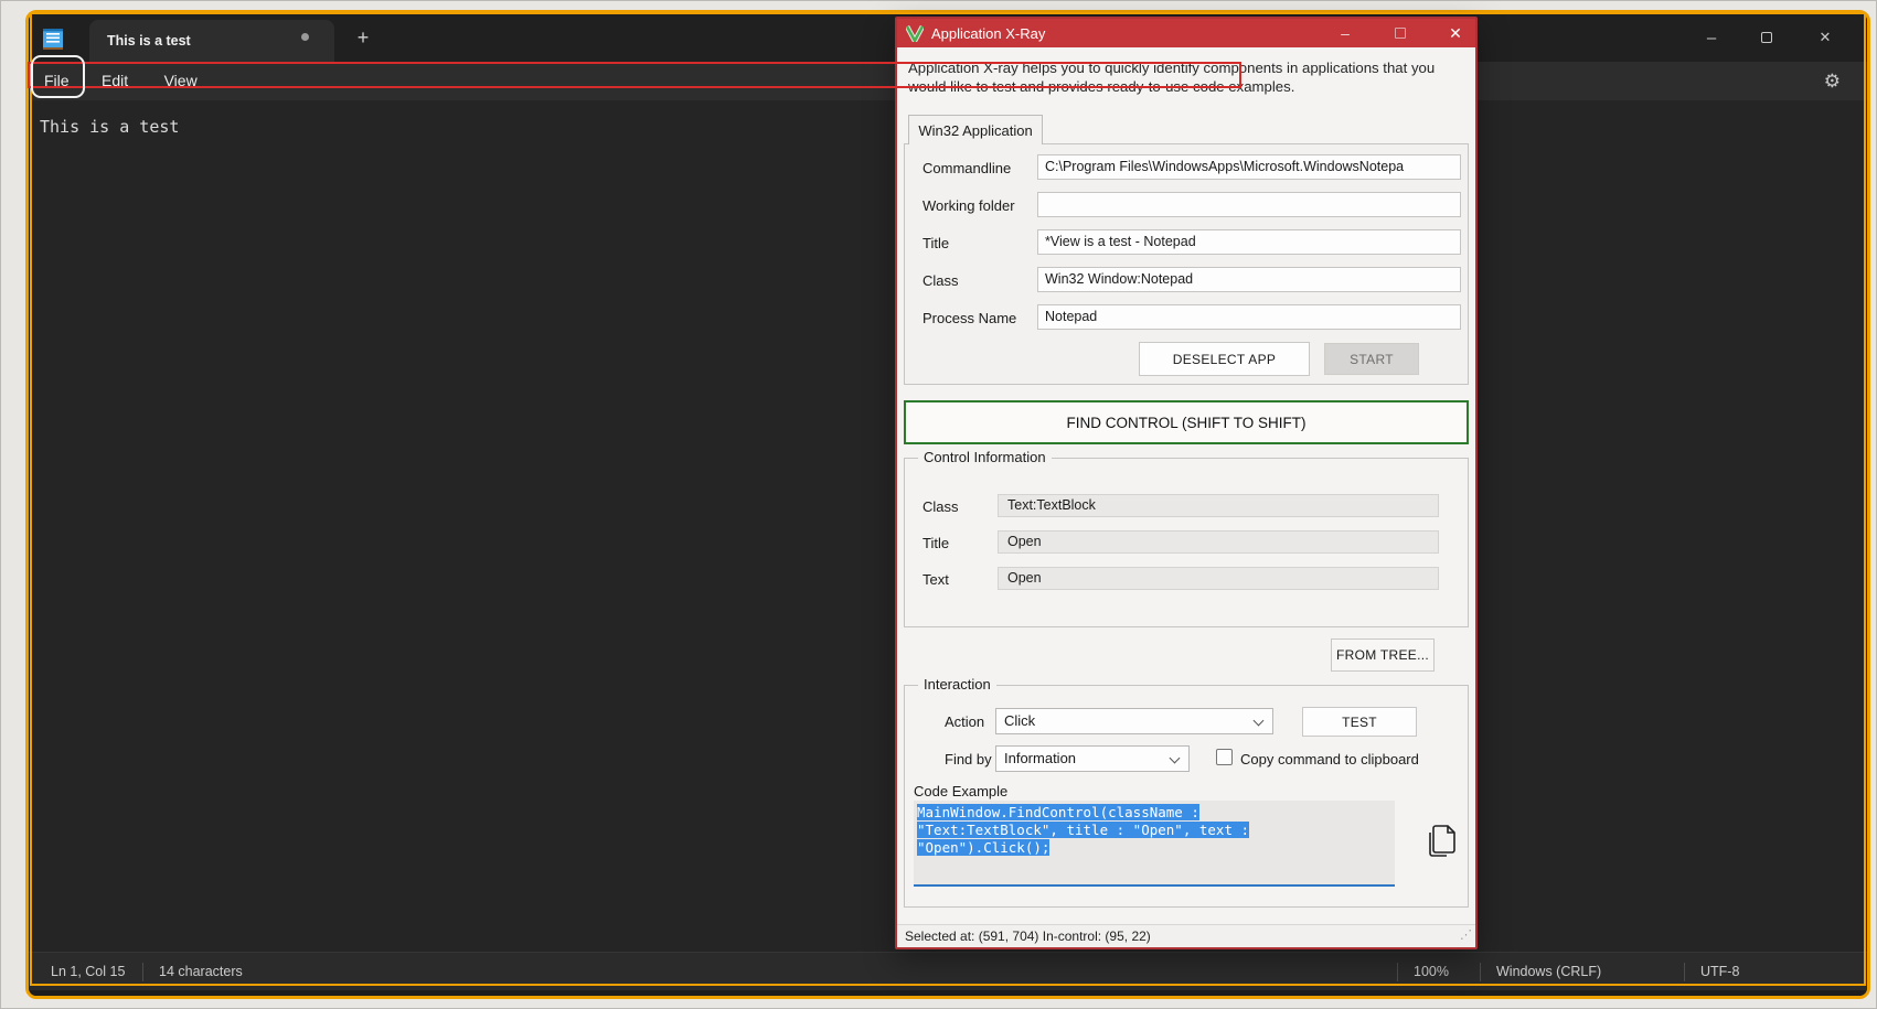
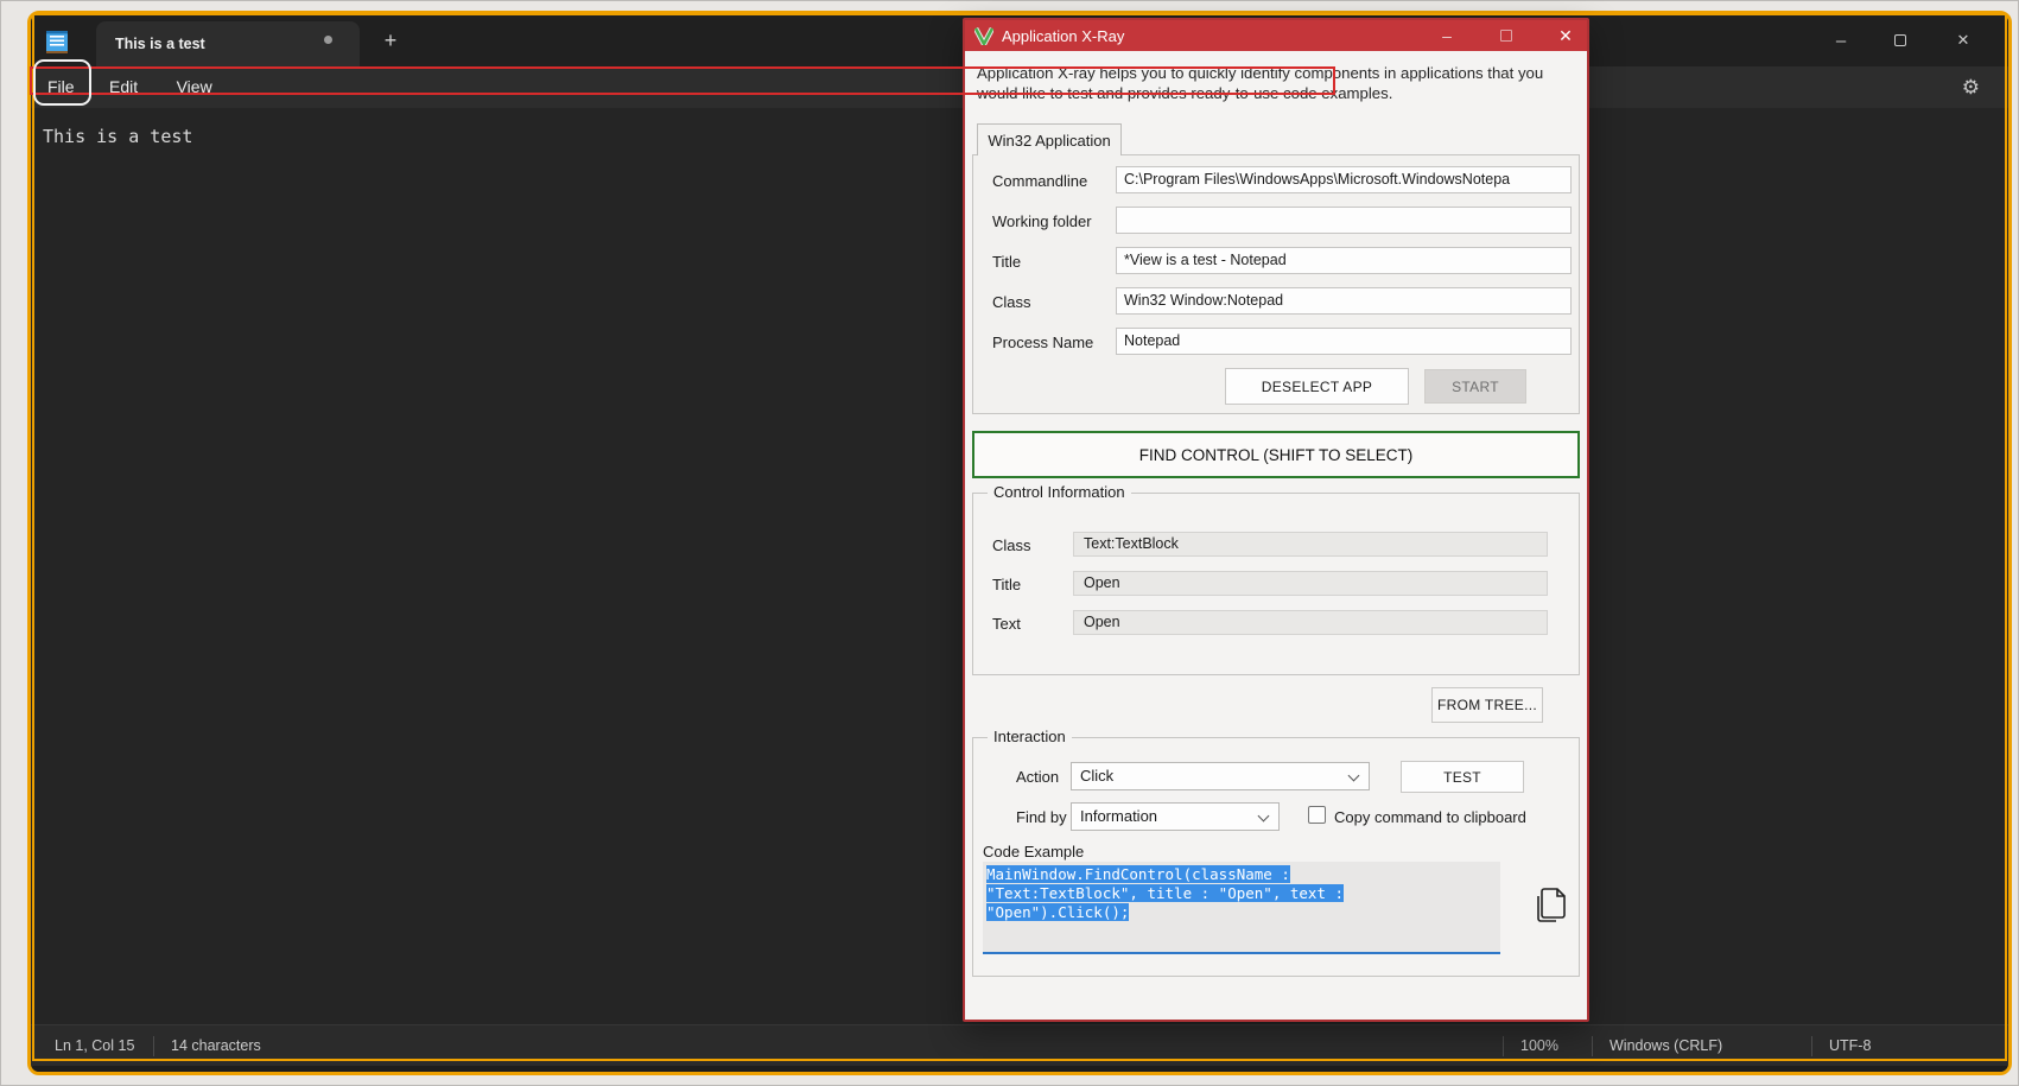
  This is a test
  +
  –
  ✕
  File Edit View
  ⚙
  This is a test
  Ln 1, Col 15
  14 characters
  100%
  Windows (CRLF)
  UTF-8
  Application X-Ray
  –
  ✕
  Application X-ray helps you to quickly identify components in applications that you would like to test and provides ready-to-use code examples.
  Win32 Application
  Commandline
  C:\Program Files\WindowsApps\Microsoft.WindowsNotepa
  Working folder
  Title
  *View is a test - Notepad
  Class
  Win32 Window:Notepad
  Process Name
  Notepad
  DESELECT APP
  START
- FIND CONTROL (SHIFT TO SHIFT)
+ FIND CONTROL (SHIFT TO SELECT)
  Control Information
  Class
  Text:TextBlock
  Title
  Open
  Text
  Open
  FROM TREE...
  Interaction
  Action
  Click
  TEST
  Find by
  Information
  Copy command to clipboard
  Code Example
  MainWindow.FindControl(className :
  "Text:TextBlock", title : "Open", text :
  "Open").Click();
- Selected at: (591, 704) In-control: (95, 22)
- ⋰
